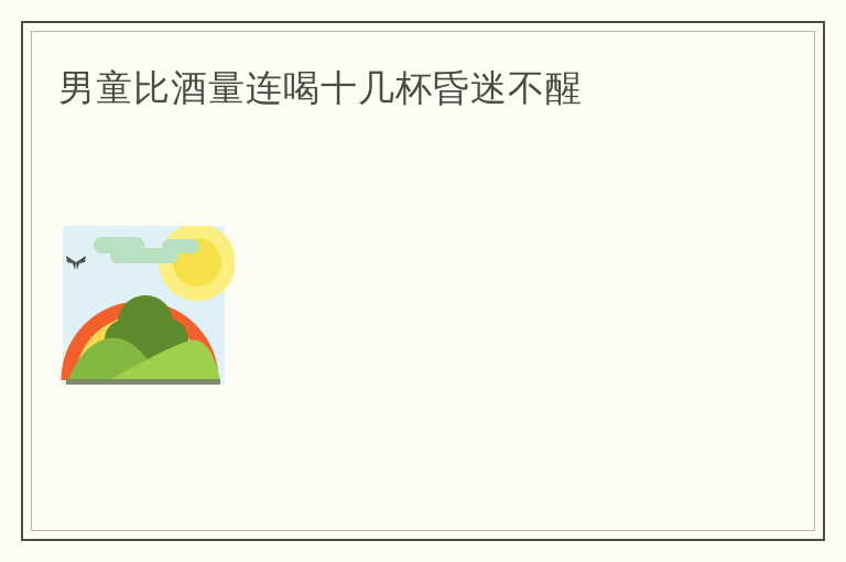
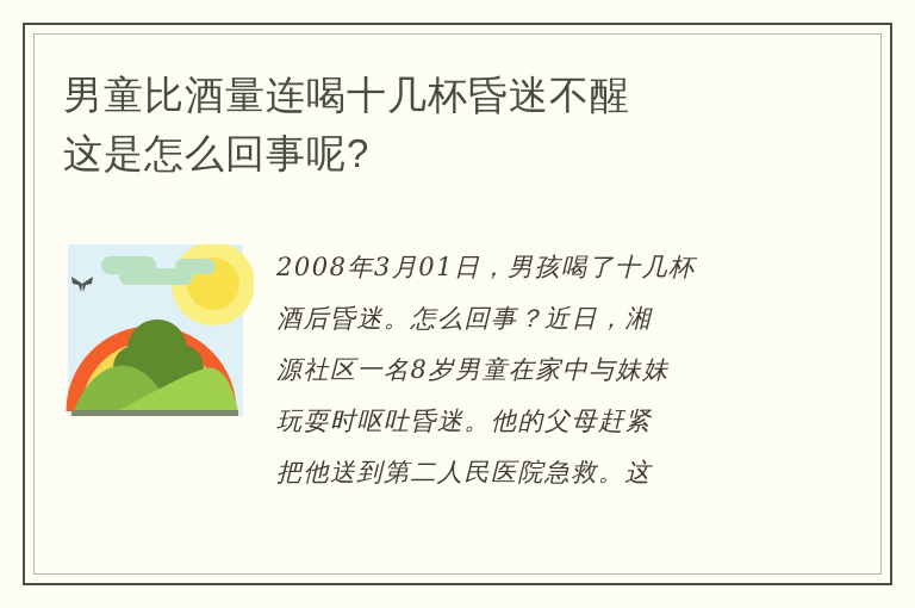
  男童比酒量连喝十几杯昏迷不醒
+ 这是怎么回事呢?
+ 2008年3月01日，男孩喝了十几杯
+ 酒后昏迷。怎么回事？近日，湘
+ 源社区一名8岁男童在家中与妹妹
+ 玩耍时呕吐昏迷。他的父母赶紧
+ 把他送到第二人民医院急救。这
